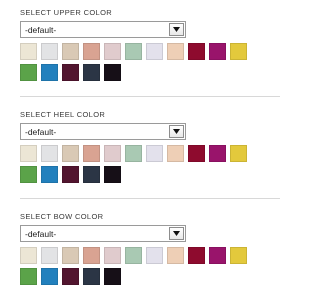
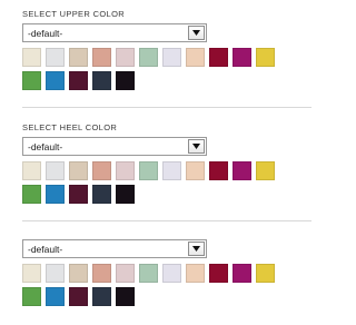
  SELECT UPPER COLOR
  -default-
  SELECT HEEL COLOR
  -default-
- SELECT BOW COLOR
  -default-
